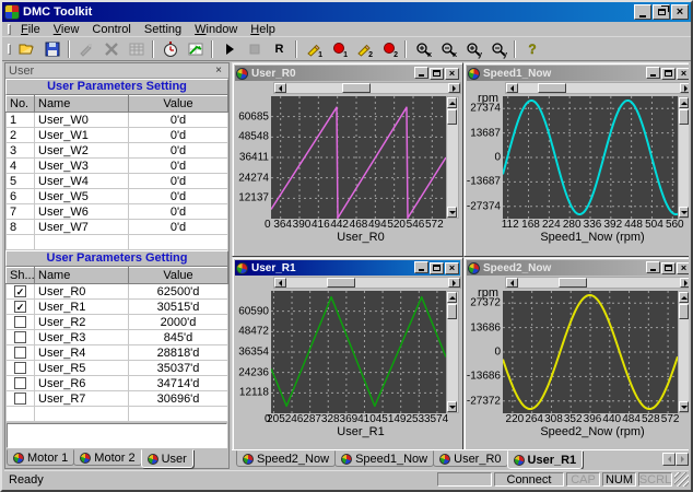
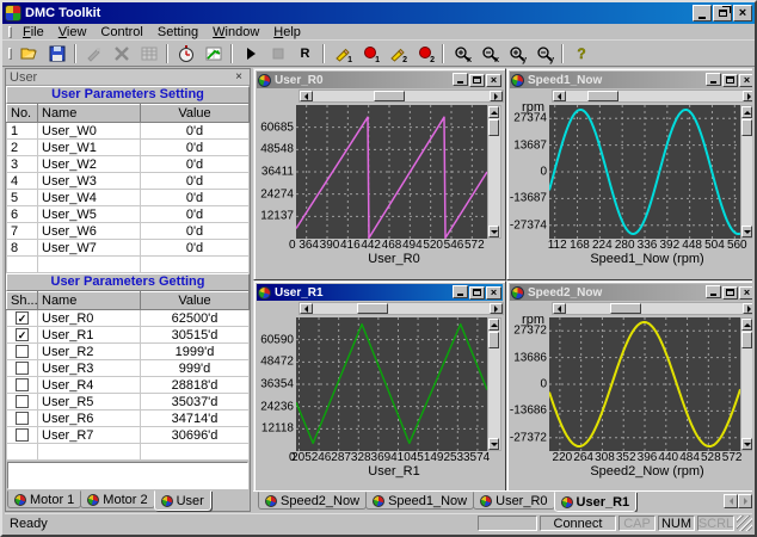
  DMC Toolkit
  ×
  File View Control Setting Window Help
  R
  ?
  User
  ×
  User Parameters Setting
  No.	Name	Value
  1	User_W0	0'd
  2	User_W1	0'd
  3	User_W2	0'd
  4	User_W3	0'd
  5	User_W4	0'd
  6	User_W5	0'd
  7	User_W6	0'd
  8	User_W7	0'd
  User Parameters Getting
  Sh...	Name	Value
  ✓	User_R0	62500'd
  ✓	User_R1	30515'd
- 	User_R2	2000'd
+ 	User_R2	1999'd
- 	User_R3	845'd
+ 	User_R3	999'd
  	User_R4	28818'd
  	User_R5	35037'd
  	User_R6	34714'd
  	User_R7	30696'd
  Motor 1
  Motor 2
  User
  User_R0
  ×
  60685
  48548
  36411
  24274
  12137
  0
  364
  390
  416
  442
  468
  494
  520
  546
  572
  User_R0
  Speed1_Now
  ×
  rpm
  27374
  13687
  0
  -13687
  -27374
  112
  168
  224
  280
  336
  392
  448
  504
  560
  Speed1_Now (rpm)
  User_R1
  ×
  60590
  48472
  36354
  24236
  12118
  0
  205
  246
  287
  328
  369
  410
  451
  492
  533
  574
  User_R1
  Speed2_Now
  ×
  rpm
  27372
  13686
  0
  -13686
  -27372
  220
  264
  308
  352
  396
  440
  484
  528
  572
  Speed2_Now (rpm)
  Speed2_Now
  Speed1_Now
  User_R0
  User_R1
  Ready
  Connect
  CAP
  NUM
  SCRL
